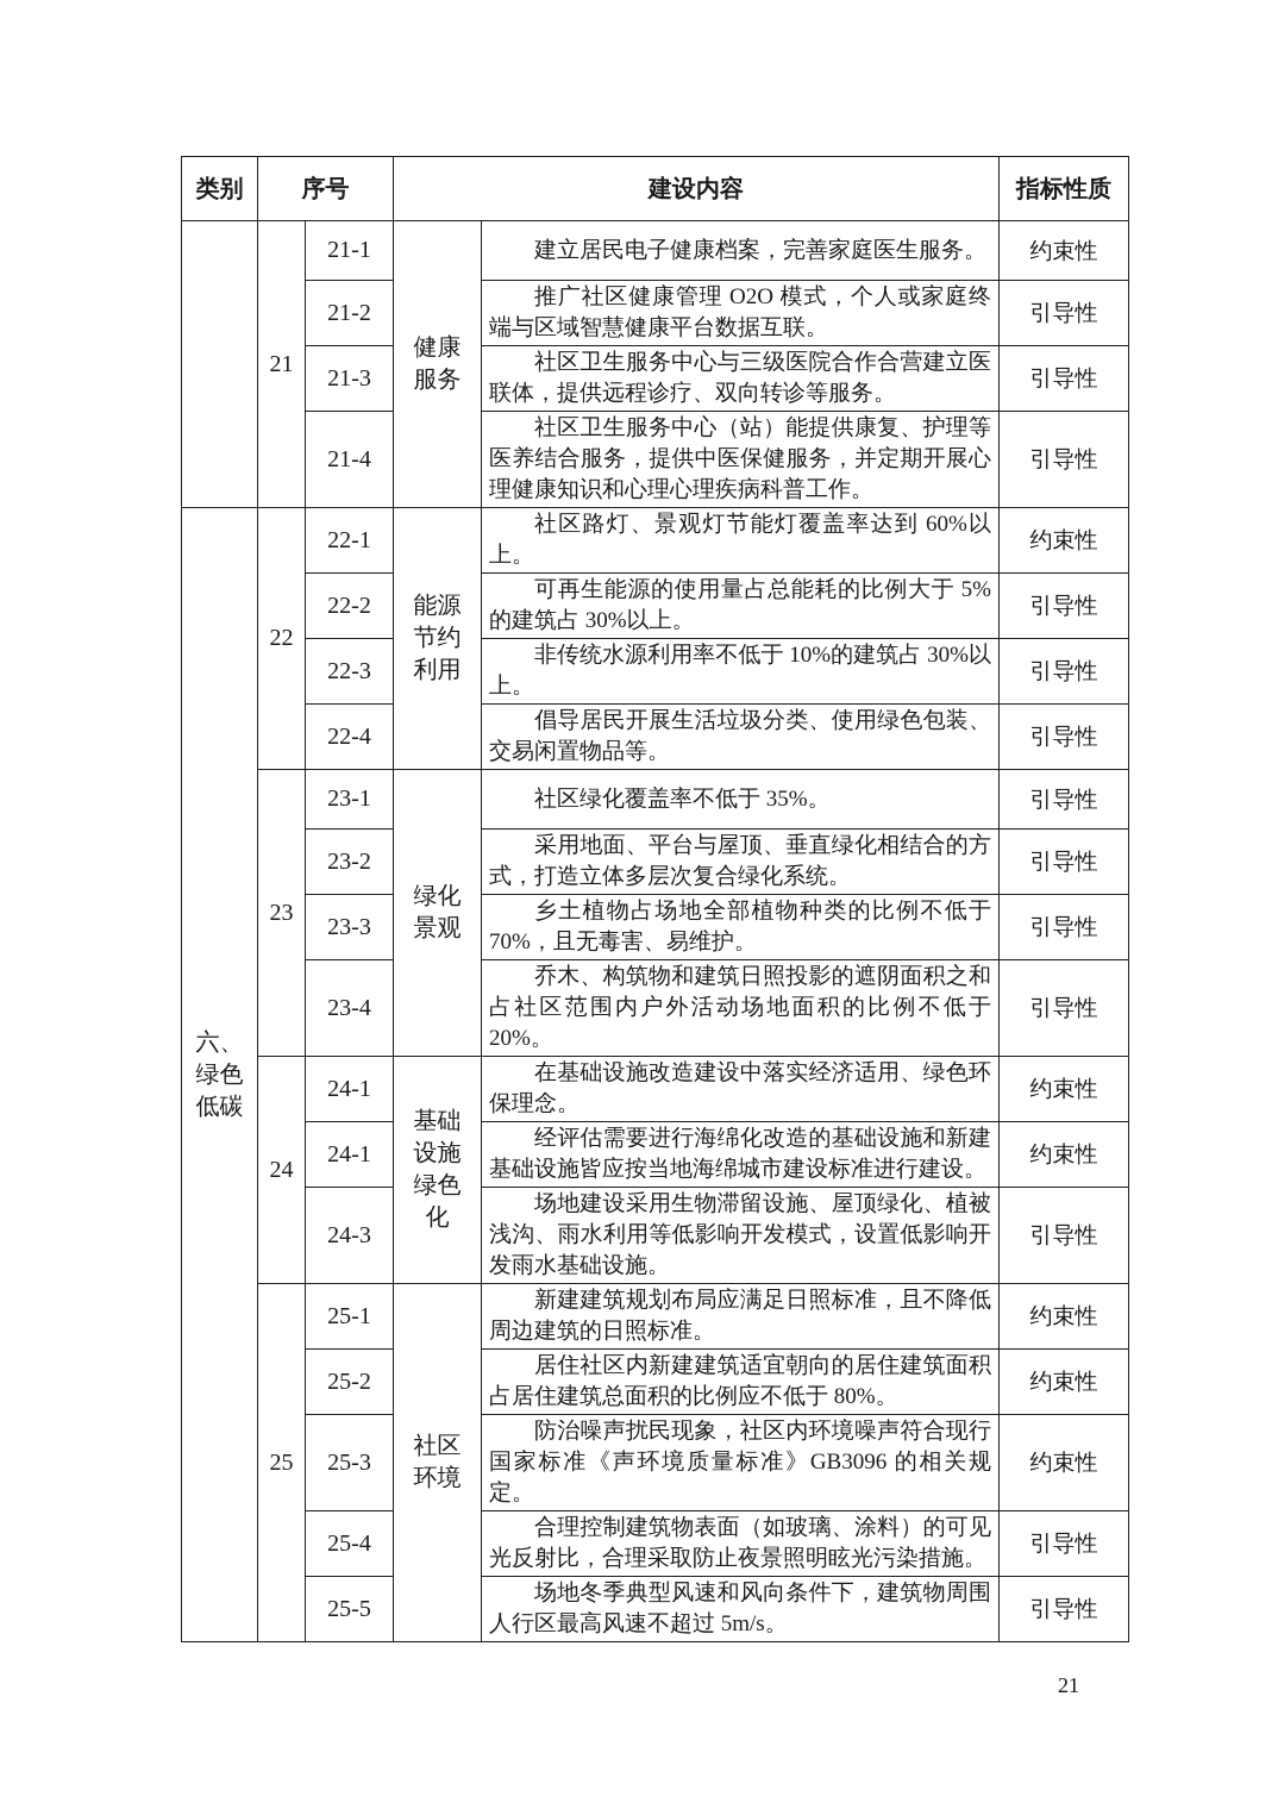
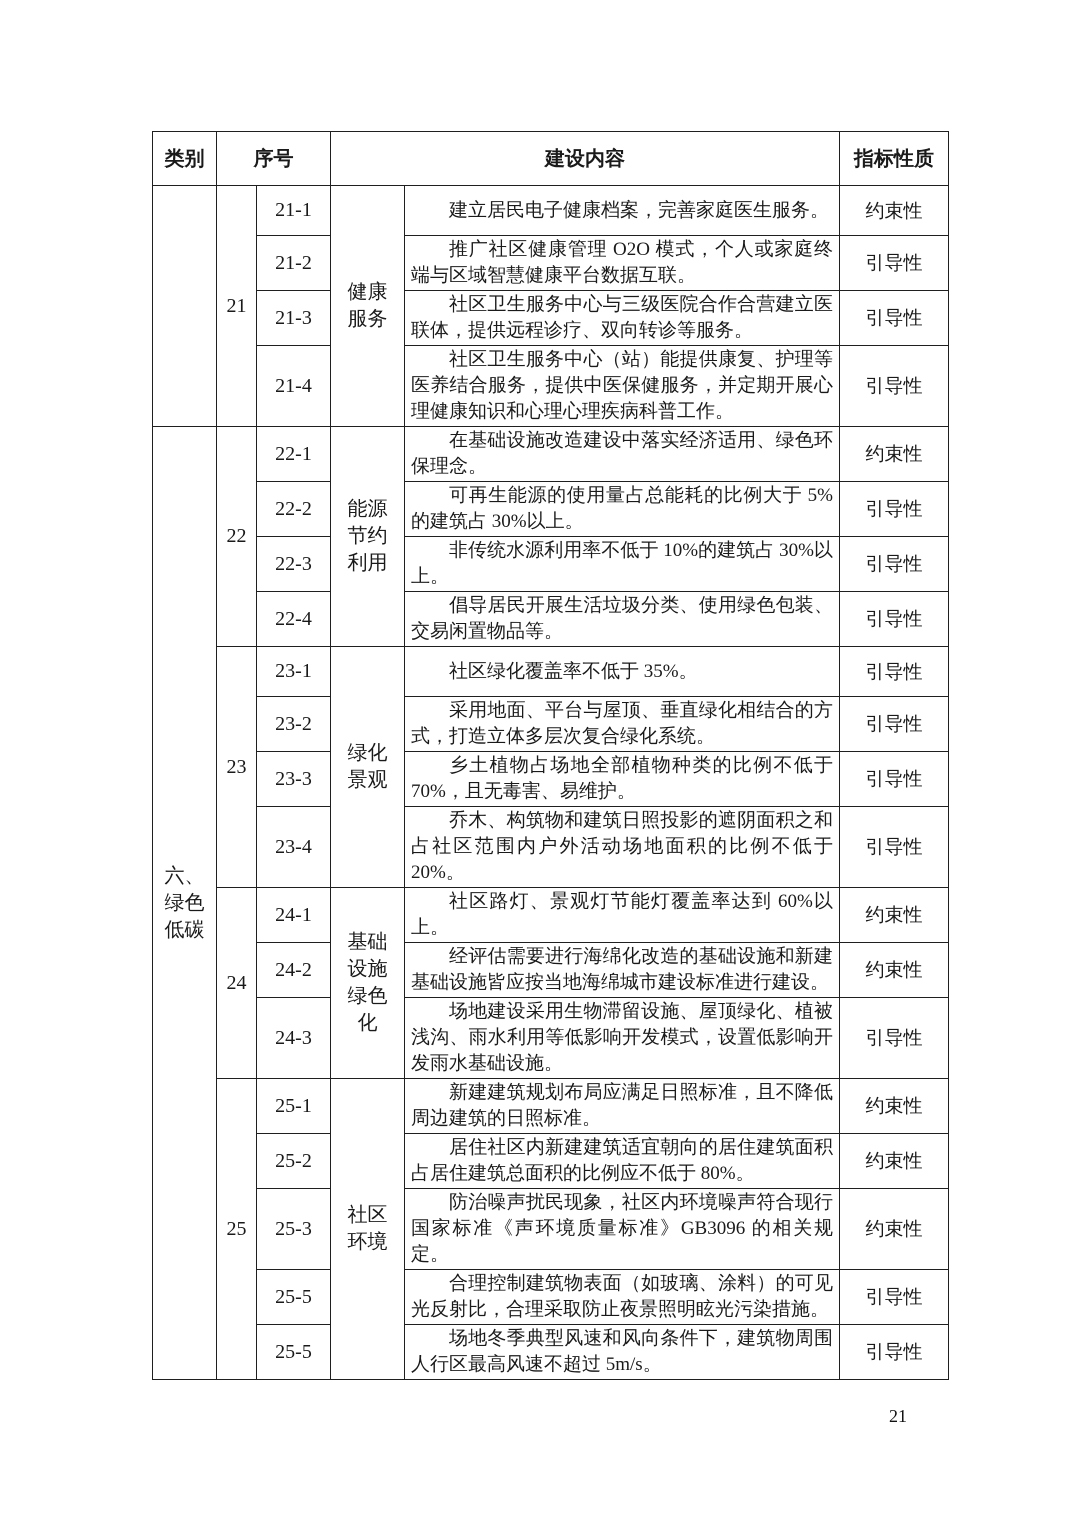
  类别	序号	建设内容	指标性质
  	21	21-1	健康服务	建立居民电子健康档案，完善家庭医生服务。	约束性
  21-2	推广社区健康管理 O2O 模式，个人或家庭终端与区域智慧健康平台数据互联。	引导性
  21-3	社区卫生服务中心与三级医院合作合营建立医联体，提供远程诊疗、双向转诊等服务。	引导性
  21-4	社区卫生服务中心（站）能提供康复、护理等医养结合服务，提供中医保健服务，并定期开展心理健康知识和心理心理疾病科普工作。	引导性
- 六、绿色低碳	22	22-1	能源节约利用	社区路灯、景观灯节能灯覆盖率达到 60%以上。	约束性
+ 六、绿色低碳	22	22-1	能源节约利用	在基础设施改造建设中落实经济适用、绿色环保理念。	约束性
  22-2	可再生能源的使用量占总能耗的比例大于 5%的建筑占 30%以上。	引导性
  22-3	非传统水源利用率不低于 10%的建筑占 30%以上。	引导性
  22-4	倡导居民开展生活垃圾分类、使用绿色包装、交易闲置物品等。	引导性
  23	23-1	绿化景观	社区绿化覆盖率不低于 35%。	引导性
  23-2	采用地面、平台与屋顶、垂直绿化相结合的方式，打造立体多层次复合绿化系统。	引导性
  23-3	乡土植物占场地全部植物种类的比例不低于 70%，且无毒害、易维护。	引导性
  23-4	乔木、构筑物和建筑日照投影的遮阴面积之和占社区范围内户外活动场地面积的比例不低于 20%。	引导性
- 24	24-1	基础设施绿色化	在基础设施改造建设中落实经济适用、绿色环保理念。	约束性
+ 24	24-1	基础设施绿色化	社区路灯、景观灯节能灯覆盖率达到 60%以上。	约束性
- 24-1	经评估需要进行海绵化改造的基础设施和新建基础设施皆应按当地海绵城市建设标准进行建设。	约束性
+ 24-2	经评估需要进行海绵化改造的基础设施和新建基础设施皆应按当地海绵城市建设标准进行建设。	约束性
  24-3	场地建设采用生物滞留设施、屋顶绿化、植被浅沟、雨水利用等低影响开发模式，设置低影响开发雨水基础设施。	引导性
  25	25-1	社区环境	新建建筑规划布局应满足日照标准，且不降低周边建筑的日照标准。	约束性
  25-2	居住社区内新建建筑适宜朝向的居住建筑面积占居住建筑总面积的比例应不低于 80%。	约束性
  25-3	防治噪声扰民现象，社区内环境噪声符合现行国家标准《声环境质量标准》GB3096 的相关规定。	约束性
- 25-4	合理控制建筑物表面（如玻璃、涂料）的可见光反射比，合理采取防止夜景照明眩光污染措施。	引导性
+ 25-5	合理控制建筑物表面（如玻璃、涂料）的可见光反射比，合理采取防止夜景照明眩光污染措施。	引导性
  25-5	场地冬季典型风速和风向条件下，建筑物周围人行区最高风速不超过 5m/s。	引导性
  21
